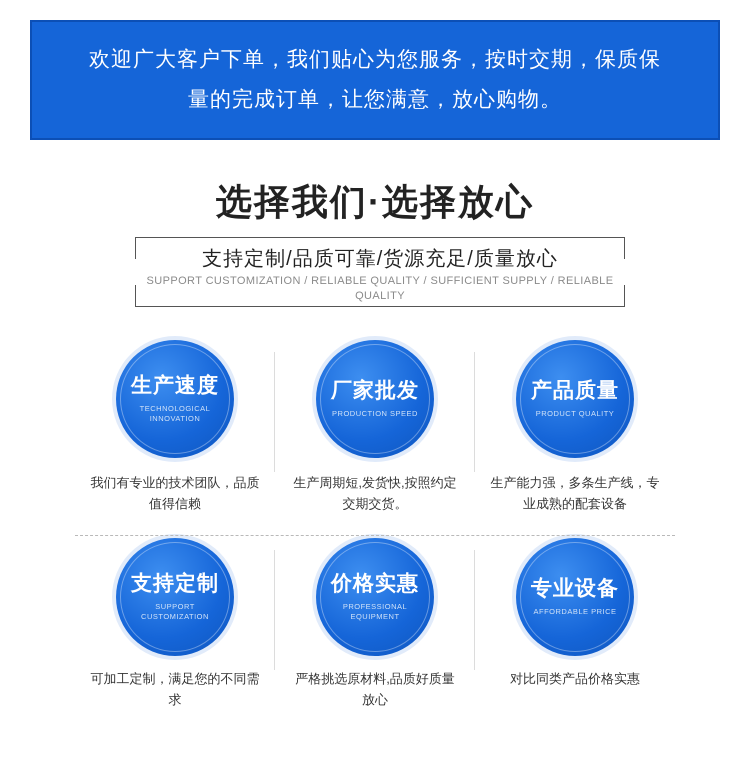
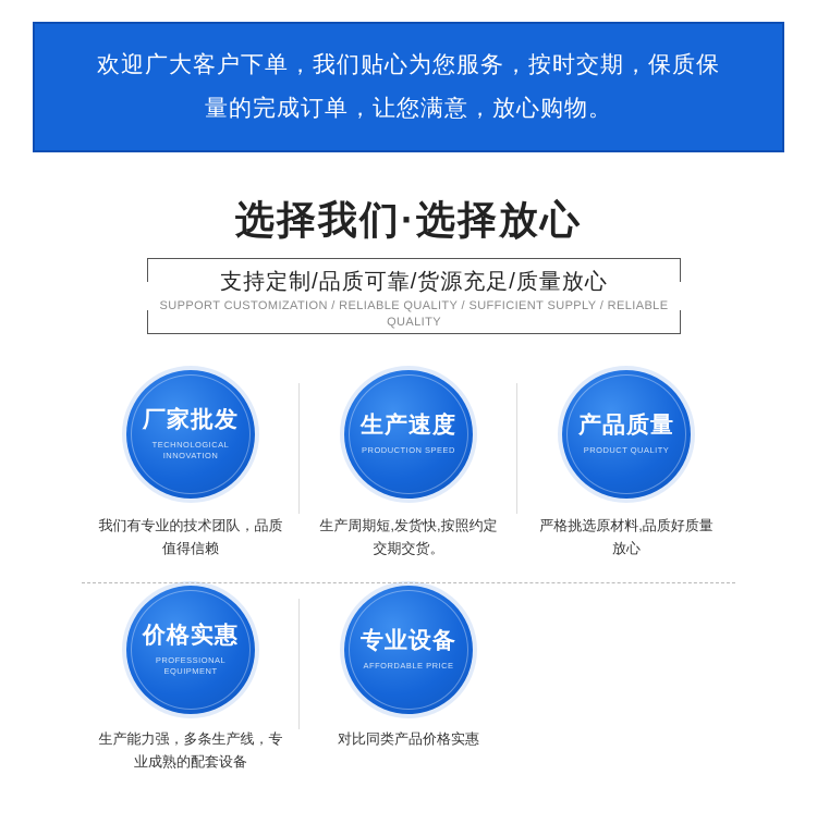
  欢迎广大客户下单，我们贴心为您服务，按时交期，保质保量的完成订单，让您满意，放心购物。
  选择我们·选择放心
  支持定制/品质可靠/货源充足/质量放心
  SUPPORT CUSTOMIZATION / RELIABLE QUALITY / SUFFICIENT SUPPLY / RELIABLE QUALITY
- 生产速度
+ 厂家批发
  TECHNOLOGICAL INNOVATION
  我们有专业的技术团队，品质值得信赖
- 厂家批发
+ 生产速度
  PRODUCTION SPEED
  生产周期短,发货快,按照约定交期交货。
  产品质量
  PRODUCT QUALITY
- 生产能力强，多条生产线，专业成熟的配套设备
+ 严格挑选原材料,品质好质量放心
- 支持定制
- SUPPORT CUSTOMIZATION
- 可加工定制，满足您的不同需求
  价格实惠
  PROFESSIONAL EQUIPMENT
- 严格挑选原材料,品质好质量放心
+ 生产能力强，多条生产线，专业成熟的配套设备
  专业设备
  AFFORDABLE PRICE
  对比同类产品价格实惠
